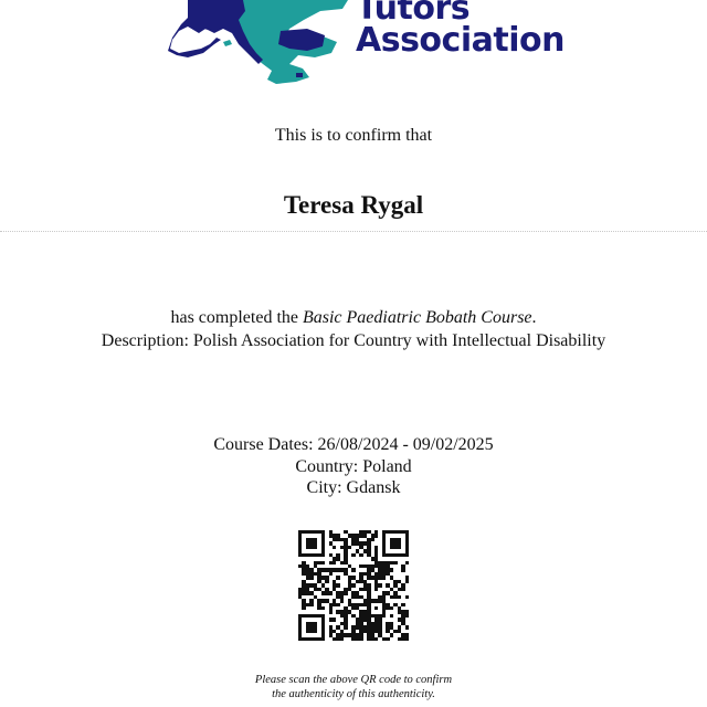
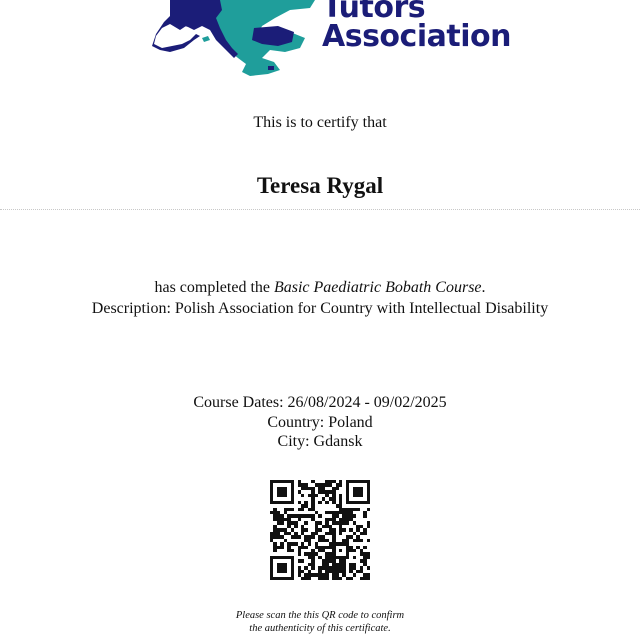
  Tutors
  Association
- This is to confirm that
+ This is to certify that
  Teresa Rygal
  has completed the Basic Paediatric Bobath Course.
  Description: Polish Association for Country with Intellectual Disability
  Course Dates: 26/08/2024 - 09/02/2025
  Country: Poland
  City: Gdansk
- Please scan the above QR code to confirm
+ Please scan the this QR code to confirm
- the authenticity of this authenticity.
+ the authenticity of this certificate.
